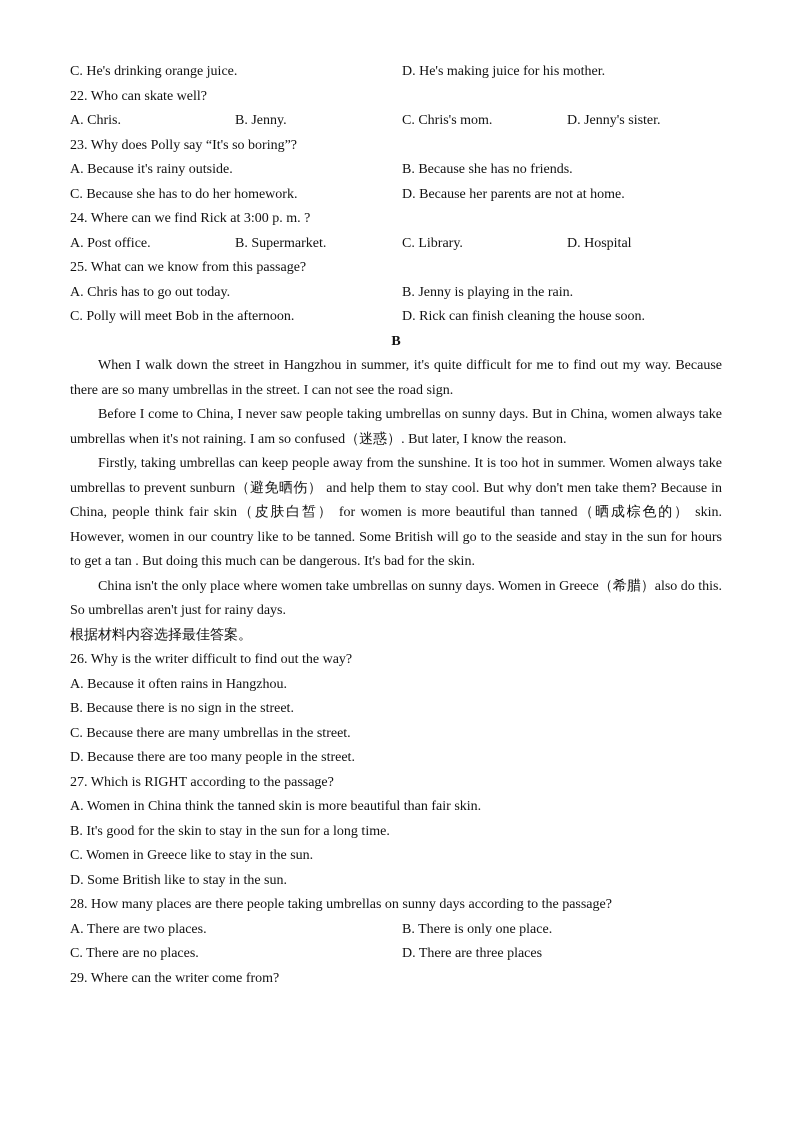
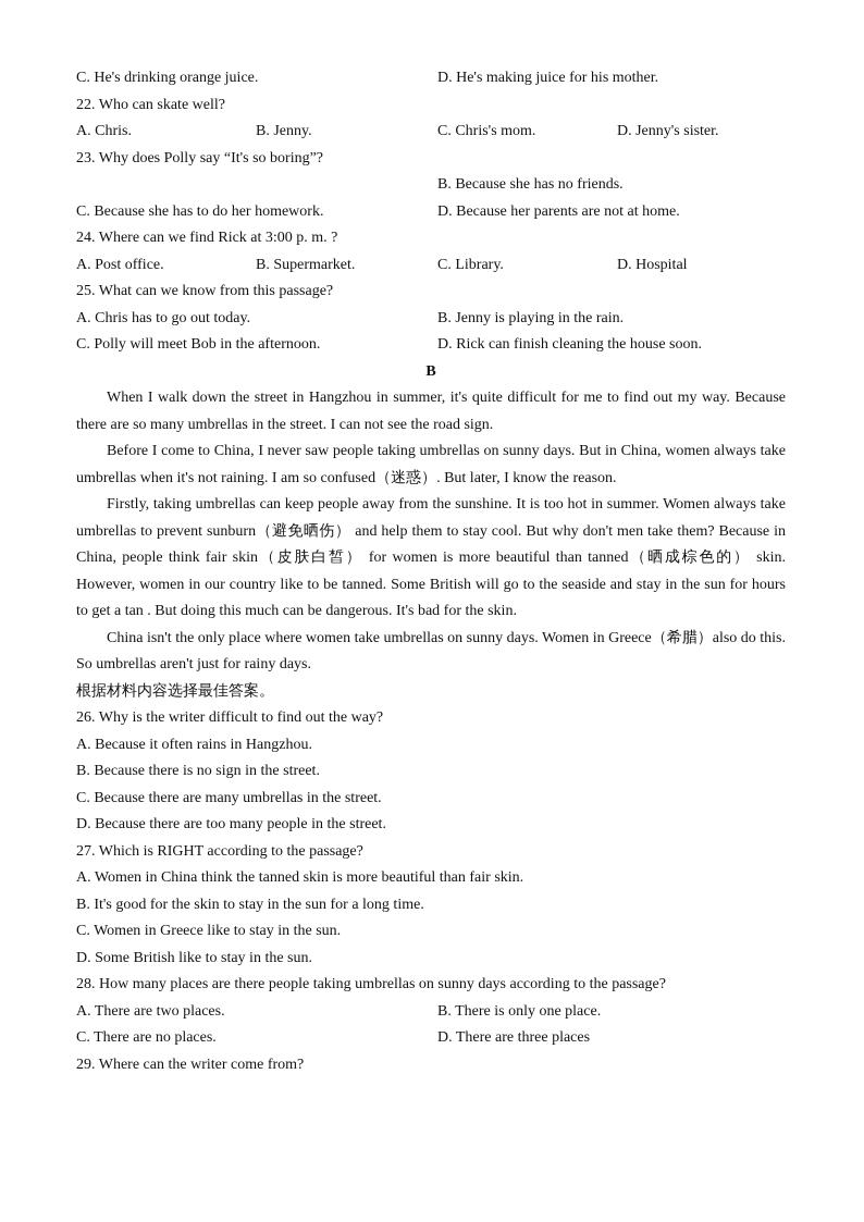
  C. He's drinking orange juice.
  D. He's making juice for his mother.
  22. Who can skate well?
  A. Chris.
  B. Jenny.
  C. Chris's mom.
  D. Jenny's sister.
  23. Why does Polly say “It's so boring”?
- A. Because it's rainy outside.
  B. Because she has no friends.
  C. Because she has to do her homework.
  D. Because her parents are not at home.
  24. Where can we find Rick at 3:00 p. m. ?
  A. Post office.
  B. Supermarket.
  C. Library.
  D. Hospital
  25. What can we know from this passage?
  A. Chris has to go out today.
  B. Jenny is playing in the rain.
  C. Polly will meet Bob in the afternoon.
  D. Rick can finish cleaning the house soon.
  B
  When I walk down the street in Hangzhou in summer, it's quite difficult for me to find out my way. Because there are so many umbrellas in the street. I can not see the road sign.
  Before I come to China, I never saw people taking umbrellas on sunny days. But in China, women always take umbrellas when it's not raining. I am so confused（迷惑）. But later, I know the reason.
  Firstly, taking umbrellas can keep people away from the sunshine. It is too hot in summer. Women always take umbrellas to prevent sunburn（避免晒伤） and help them to stay cool. But why don't men take them? Because in China, people think fair skin（皮肤白皙） for women is more beautiful than tanned（晒成棕色的） skin. However, women in our country like to be tanned. Some British will go to the seaside and stay in the sun for hours to get a tan . But doing this much can be dangerous. It's bad for the skin.
  China isn't the only place where women take umbrellas on sunny days. Women in Greece（希腊）also do this. So umbrellas aren't just for rainy days.
  根据材料内容选择最佳答案。
  26. Why is the writer difficult to find out the way?
  A. Because it often rains in Hangzhou.
  B. Because there is no sign in the street.
  C. Because there are many umbrellas in the street.
  D. Because there are too many people in the street.
  27. Which is RIGHT according to the passage?
  A. Women in China think the tanned skin is more beautiful than fair skin.
  B. It's good for the skin to stay in the sun for a long time.
  C. Women in Greece like to stay in the sun.
  D. Some British like to stay in the sun.
  28. How many places are there people taking umbrellas on sunny days according to the passage?
  A. There are two places.
  B. There is only one place.
  C. There are no places.
  D. There are three places
  29. Where can the writer come from?
